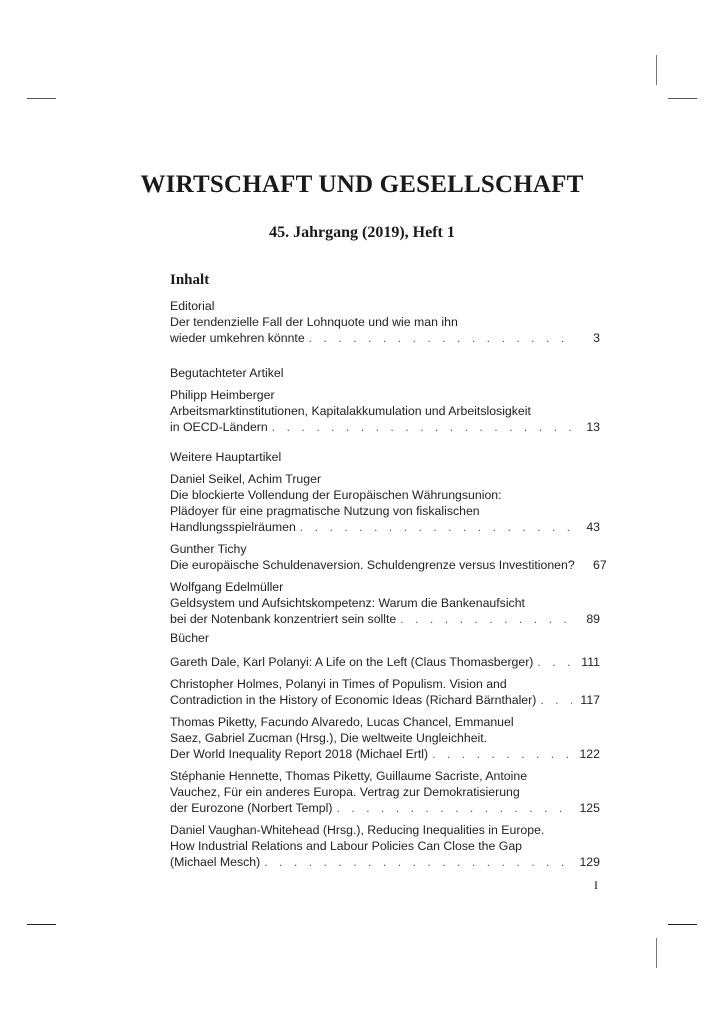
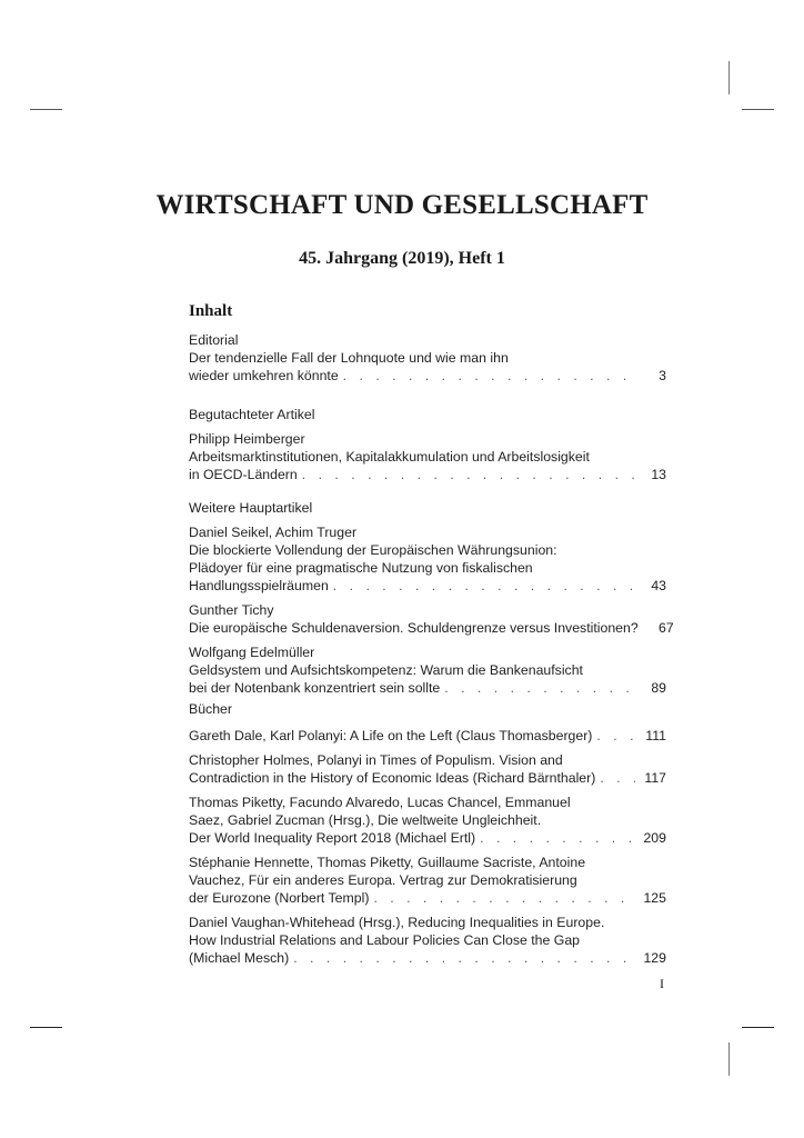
  WIRTSCHAFT UND GESELLSCHAFT
  45. Jahrgang (2019), Heft 1
  Inhalt
  Editorial
  Der tendenzielle Fall der Lohnquote und wie man ihn
  wieder umkehren könnte
  3
  Begutachteter Artikel
  Philipp Heimberger
  Arbeitsmarktinstitutionen, Kapitalakkumulation und Arbeitslosigkeit
  in OECD-Ländern
  13
  Weitere Hauptartikel
  Daniel Seikel, Achim Truger
  Die blockierte Vollendung der Europäischen Währungsunion:
  Plädoyer für eine pragmatische Nutzung von fiskalischen
  Handlungsspielräumen
  43
  Gunther Tichy
  Die europäische Schuldenaversion. Schuldengrenze versus Investitionen?
  67
  Wolfgang Edelmüller
  Geldsystem und Aufsichtskompetenz: Warum die Bankenaufsicht
  bei der Notenbank konzentriert sein sollte
  89
  Bücher
  Gareth Dale, Karl Polanyi: A Life on the Left (Claus Thomasberger)
  111
  Christopher Holmes, Polanyi in Times of Populism. Vision and
  Contradiction in the History of Economic Ideas (Richard Bärnthaler)
  117
  Thomas Piketty, Facundo Alvaredo, Lucas Chancel, Emmanuel
  Saez, Gabriel Zucman (Hrsg.), Die weltweite Ungleichheit.
  Der World Inequality Report 2018 (Michael Ertl)
- 122
+ 209
  Stéphanie Hennette, Thomas Piketty, Guillaume Sacriste, Antoine
  Vauchez, Für ein anderes Europa. Vertrag zur Demokratisierung
  der Eurozone (Norbert Templ)
  125
  Daniel Vaughan-Whitehead (Hrsg.), Reducing Inequalities in Europe.
  How Industrial Relations and Labour Policies Can Close the Gap
  (Michael Mesch)
  129
  I
